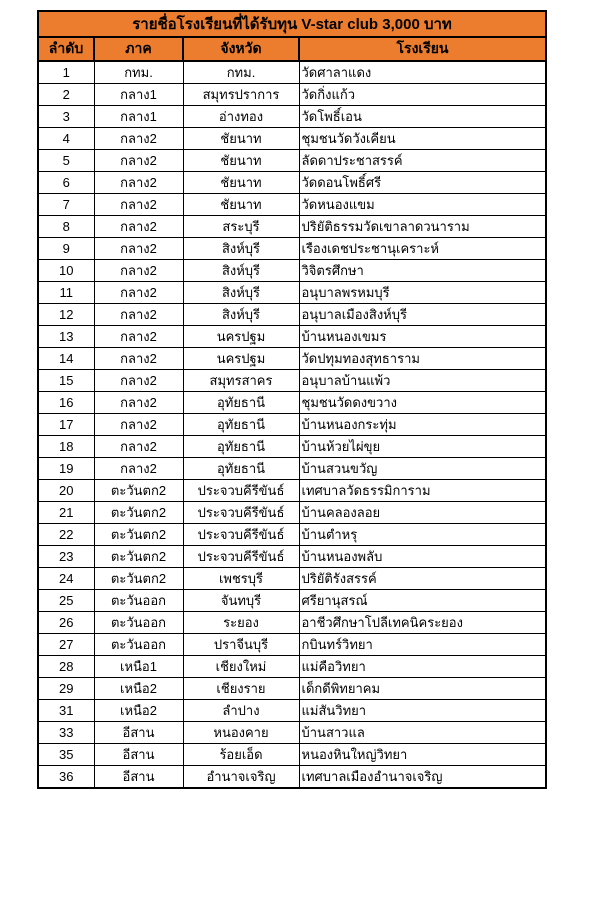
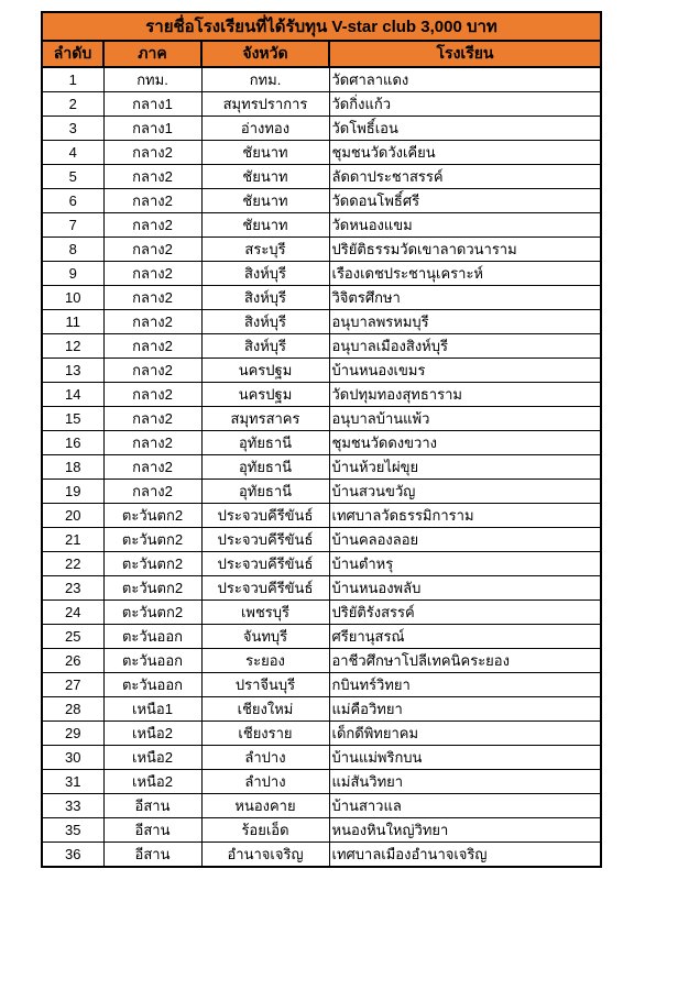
  รายชื่อโรงเรียนที่ได้รับทุน V-star club 3,000 บาท
  ลำดับ	ภาค	จังหวัด	โรงเรียน
  1	กทม.	กทม.	วัดศาลาแดง
  2	กลาง1	สมุทรปราการ	วัดกิ่งแก้ว
  3	กลาง1	อ่างทอง	วัดโพธิ์เอน
  4	กลาง2	ชัยนาท	ชุมชนวัดวังเคียน
  5	กลาง2	ชัยนาท	ลัดดาประชาสรรค์
  6	กลาง2	ชัยนาท	วัดดอนโพธิ์ศรี
  7	กลาง2	ชัยนาท	วัดหนองแขม
  8	กลาง2	สระบุรี	ปริยัติธรรมวัดเขาลาดวนาราม
  9	กลาง2	สิงห์บุรี	เรืองเดชประชานุเคราะห์
  10	กลาง2	สิงห์บุรี	วิจิตรศึกษา
  11	กลาง2	สิงห์บุรี	อนุบาลพรหมบุรี
  12	กลาง2	สิงห์บุรี	อนุบาลเมืองสิงห์บุรี
  13	กลาง2	นครปฐม	บ้านหนองเขมร
  14	กลาง2	นครปฐม	วัดปทุมทองสุทธาราม
  15	กลาง2	สมุทรสาคร	อนุบาลบ้านแพ้ว
  16	กลาง2	อุทัยธานี	ชุมชนวัดดงขวาง
- 17	กลาง2	อุทัยธานี	บ้านหนองกระทุ่ม
  18	กลาง2	อุทัยธานี	บ้านห้วยไผ่ขุย
  19	กลาง2	อุทัยธานี	บ้านสวนขวัญ
  20	ตะวันตก2	ประจวบคีรีขันธ์	เทศบาลวัดธรรมิการาม
  21	ตะวันตก2	ประจวบคีรีขันธ์	บ้านคลองลอย
  22	ตะวันตก2	ประจวบคีรีขันธ์	บ้านตำหรุ
  23	ตะวันตก2	ประจวบคีรีขันธ์	บ้านหนองพลับ
  24	ตะวันตก2	เพชรบุรี	ปริยัติรังสรรค์
  25	ตะวันออก	จันทบุรี	ศรียานุสรณ์
  26	ตะวันออก	ระยอง	อาชีวศึกษาโปลีเทคนิคระยอง
  27	ตะวันออก	ปราจีนบุรี	กบินทร์วิทยา
  28	เหนือ1	เชียงใหม่	แม่คือวิทยา
  29	เหนือ2	เชียงราย	เด็กดีพิทยาคม
+ 30	เหนือ2	ลำปาง	บ้านแม่พริกบน
  31	เหนือ2	ลำปาง	แม่สันวิทยา
  33	อีสาน	หนองคาย	บ้านสาวแล
  35	อีสาน	ร้อยเอ็ด	หนองหินใหญ่วิทยา
  36	อีสาน	อำนาจเจริญ	เทศบาลเมืองอำนาจเจริญ
